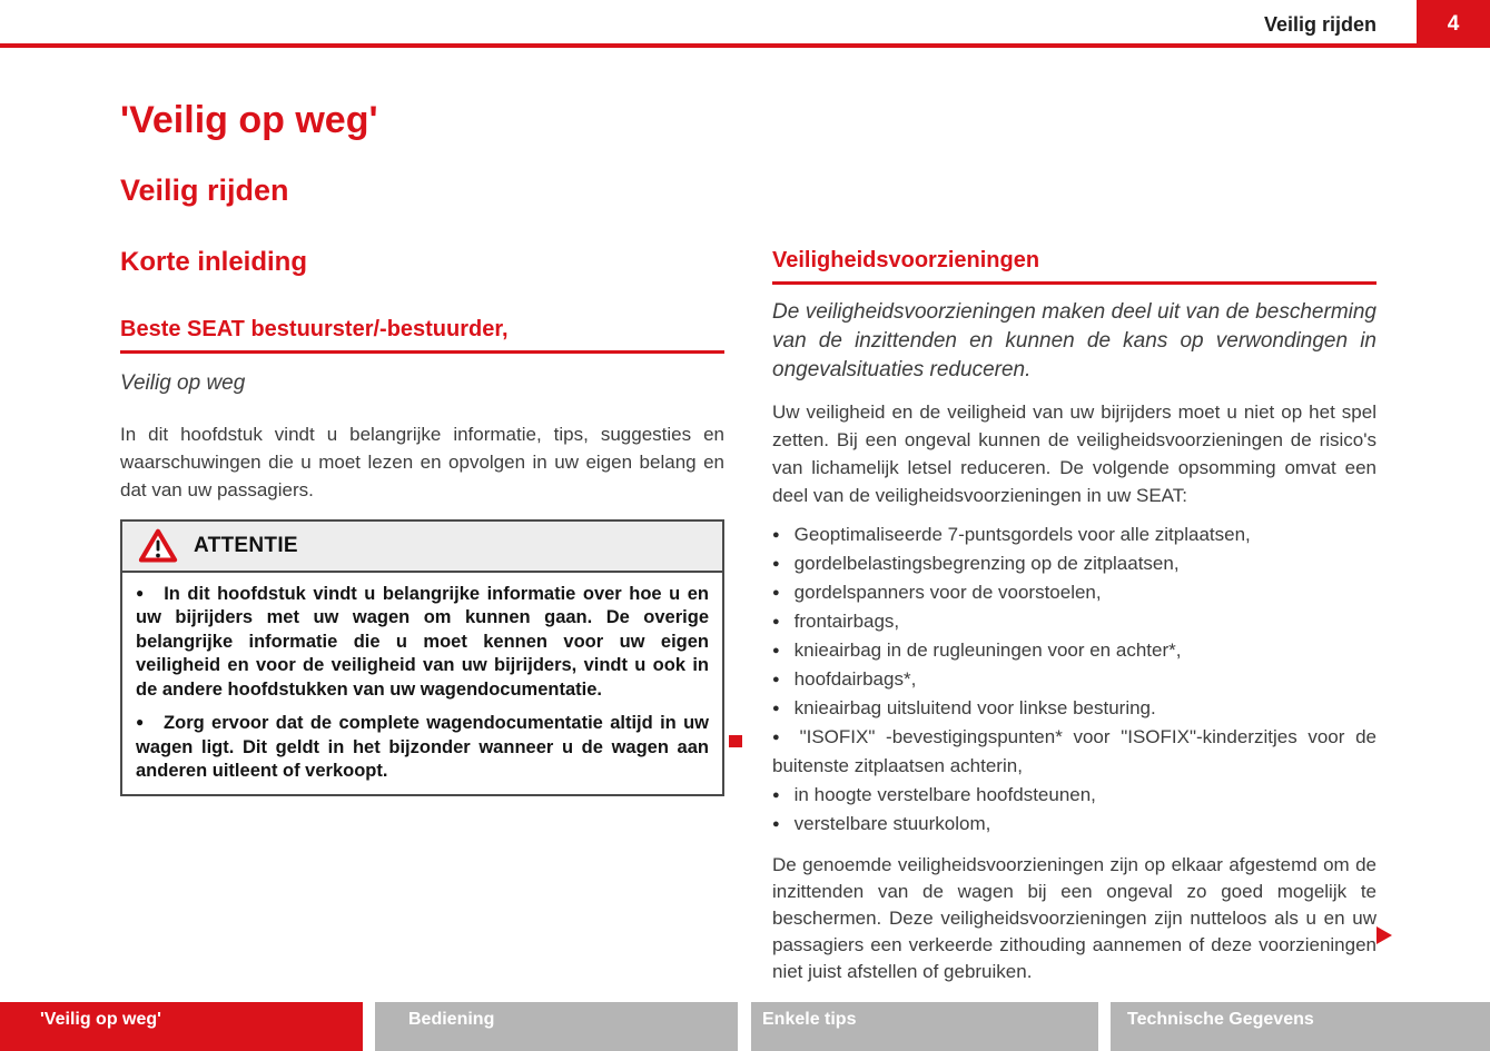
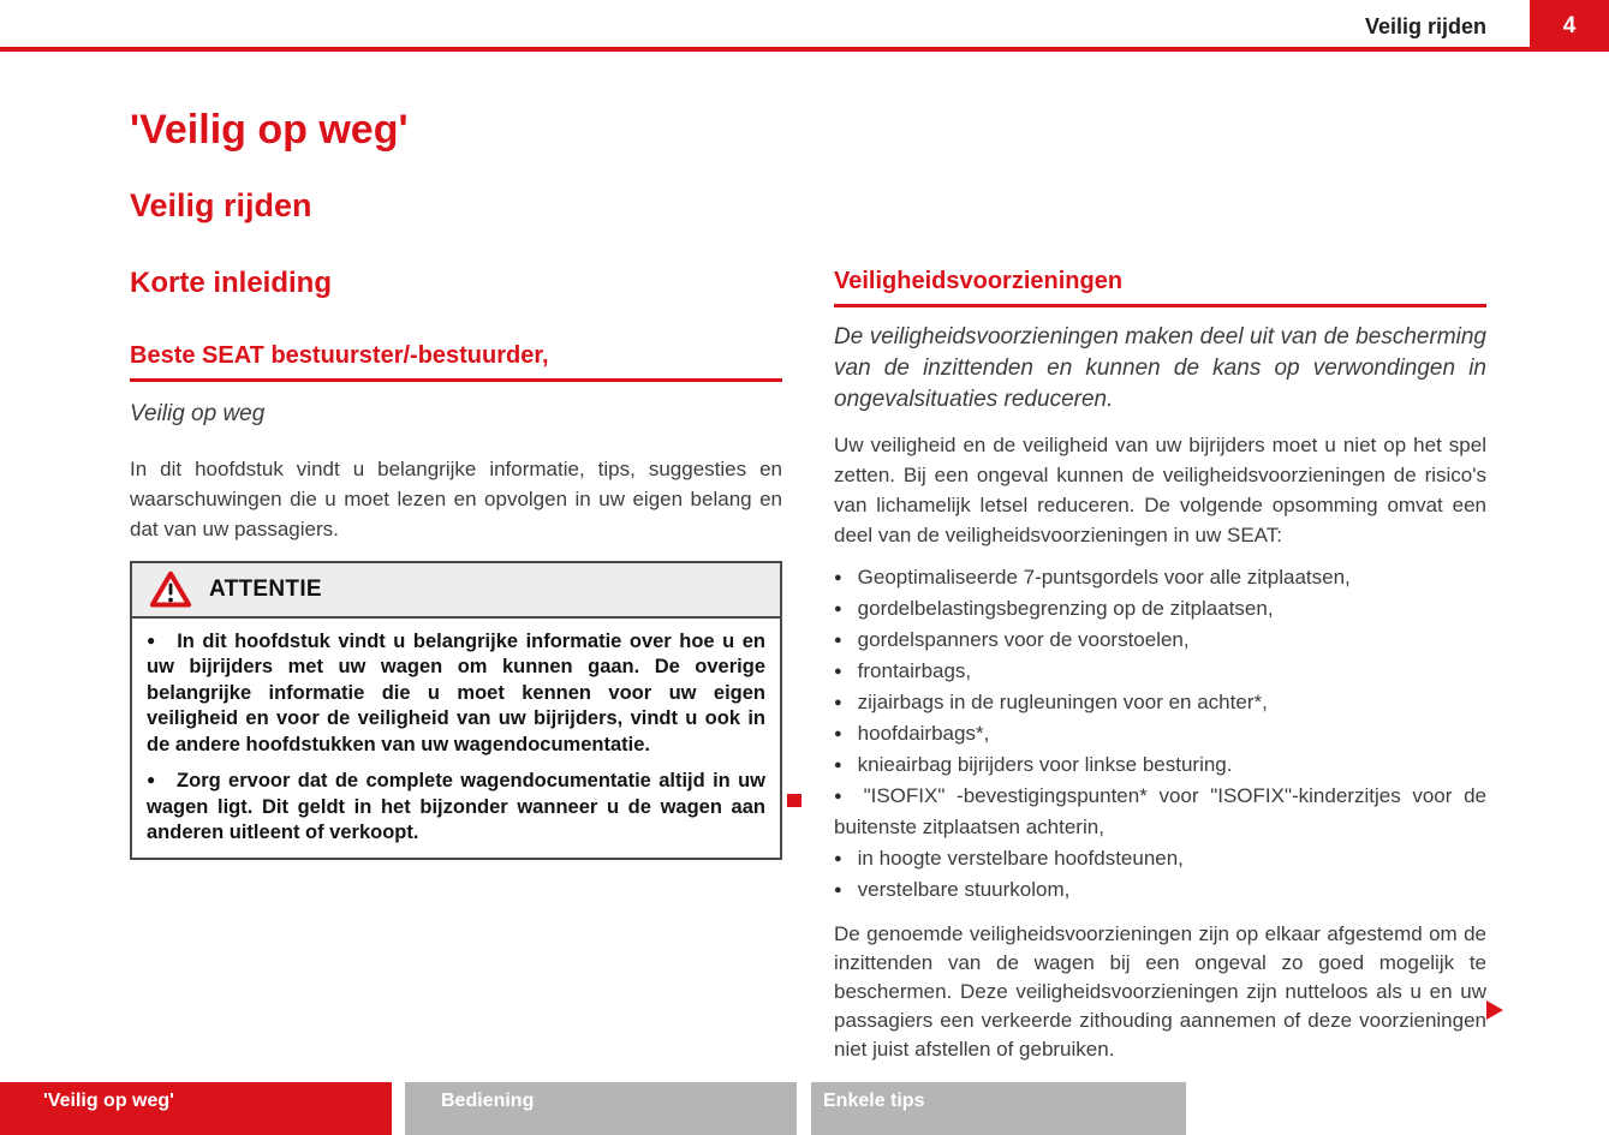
  Veilig rijden
  4
  'Veilig op weg'
  Veilig rijden
  Korte inleiding
  Beste SEAT bestuurster/-bestuurder,
  Veilig op weg
  In dit hoofdstuk vindt u belangrijke informatie, tips, suggesties en waarschuwingen die u moet lezen en opvolgen in uw eigen belang en dat van uw passagiers.
  ATTENTIE
  In dit hoofdstuk vindt u belangrijke informatie over hoe u en uw bijrijders met uw wagen om kunnen gaan. De overige belangrijke informatie die u moet kennen voor uw eigen veiligheid en voor de veiligheid van uw bijrijders, vindt u ook in de andere hoofdstukken van uw wagendocumentatie.
  Zorg ervoor dat de complete wagendocumentatie altijd in uw wagen ligt. Dit geldt in het bijzonder wanneer u de wagen aan anderen uitleent of verkoopt.
  Veiligheidsvoorzieningen
  De veiligheidsvoorzieningen maken deel uit van de bescherming van de inzittenden en kunnen de kans op verwondingen in ongevalsituaties reduceren.
  Uw veiligheid en de veiligheid van uw bijrijders moet u niet op het spel zetten. Bij een ongeval kunnen de veiligheidsvoorzieningen de risico's van lichamelijk letsel reduceren. De volgende opsomming omvat een deel van de veiligheidsvoorzieningen in uw SEAT:
  Geoptimaliseerde 7-puntsgordels voor alle zitplaatsen,
  gordelbelastingsbegrenzing op de zitplaatsen,
  gordelspanners voor de voorstoelen,
  frontairbags,
- knieairbag in de rugleuningen voor en achter*,
+ zijairbags in de rugleuningen voor en achter*,
  hoofdairbags*,
- knieairbag uitsluitend voor linkse besturing.
+ knieairbag bijrijders voor linkse besturing.
  "ISOFIX" -bevestigingspunten* voor "ISOFIX"-kinderzitjes voor de buitenste zitplaatsen achterin,
  in hoogte verstelbare hoofdsteunen,
  verstelbare stuurkolom,
  De genoemde veiligheidsvoorzieningen zijn op elkaar afgestemd om de inzittenden van de wagen bij een ongeval zo goed mogelijk te beschermen. Deze veiligheidsvoorzieningen zijn nutteloos als u en uw passagiers een verkeerde zithouding aannemen of deze voorzieningen niet juist afstellen of gebruiken.
  'Veilig op weg'
  Bediening
  Enkele tips
- Technische Gegevens
